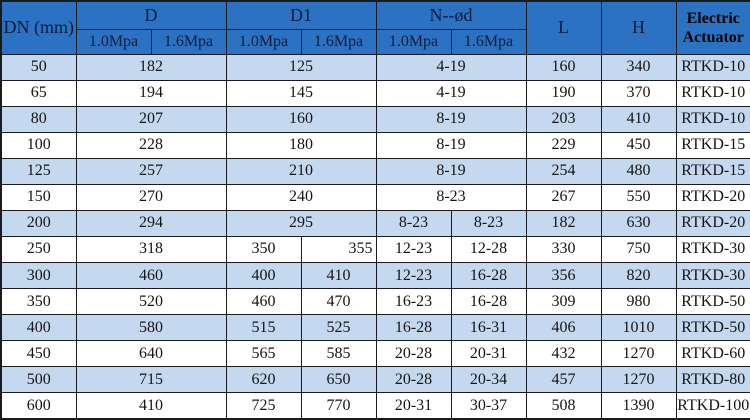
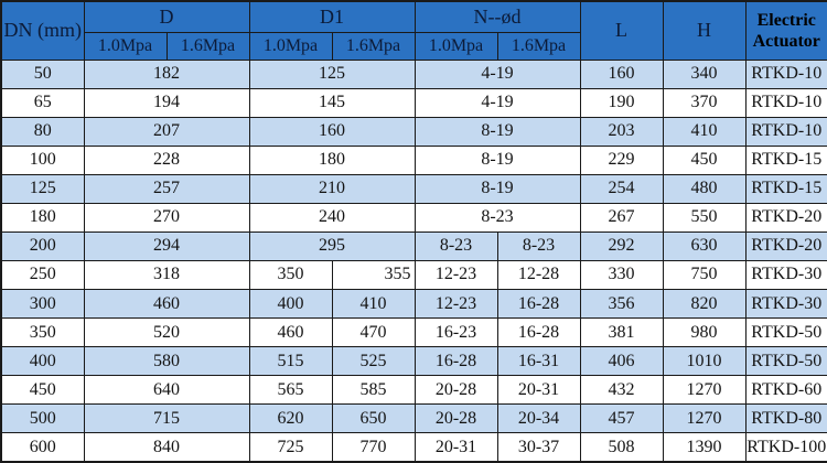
  DN (mm)	D	D1	N--ød	L	H	Electric Actuator
  1.0Mpa	1.6Mpa	1.0Mpa	1.6Mpa	1.0Mpa	1.6Mpa
  50	182	125	4-19	160	340	RTKD-10
  65	194	145	4-19	190	370	RTKD-10
  80	207	160	8-19	203	410	RTKD-10
  100	228	180	8-19	229	450	RTKD-15
  125	257	210	8-19	254	480	RTKD-15
- 150	270	240	8-23	267	550	RTKD-20
+ 180	270	240	8-23	267	550	RTKD-20
- 200	294	295	8-23	8-23	182	630	RTKD-20
+ 200	294	295	8-23	8-23	292	630	RTKD-20
  250	318	350	355	12-23	12-28	330	750	RTKD-30
  300	460	400	410	12-23	16-28	356	820	RTKD-30
- 350	520	460	470	16-23	16-28	309	980	RTKD-50
+ 350	520	460	470	16-23	16-28	381	980	RTKD-50
  400	580	515	525	16-28	16-31	406	1010	RTKD-50
  450	640	565	585	20-28	20-31	432	1270	RTKD-60
  500	715	620	650	20-28	20-34	457	1270	RTKD-80
- 600	410	725	770	20-31	30-37	508	1390	RTKD-100
+ 600	840	725	770	20-31	30-37	508	1390	RTKD-100
